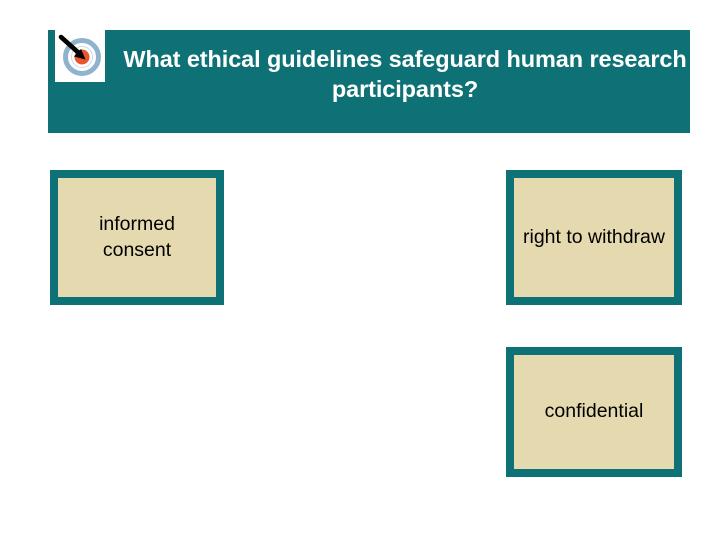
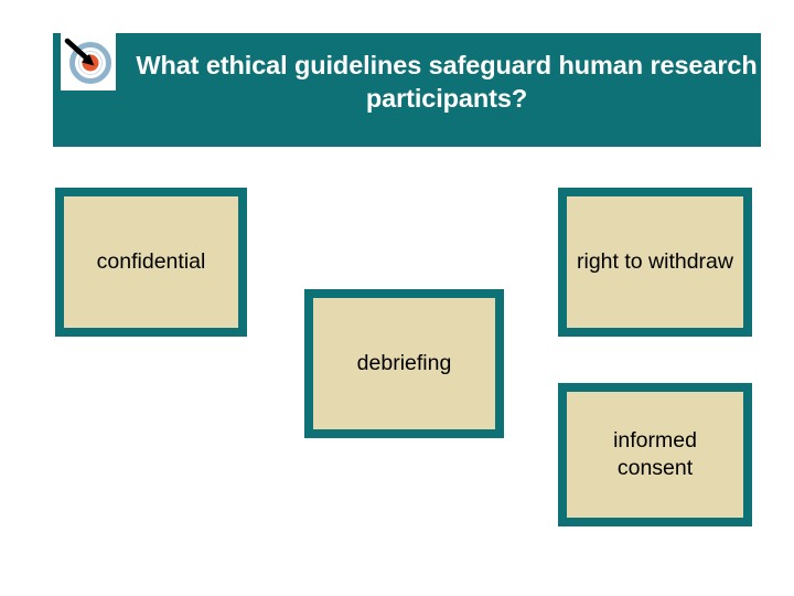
  What ethical guidelines safeguard human research participants?
- informed consent
+ confidential
  right to withdraw
+ debriefing
- confidential
+ informed consent
